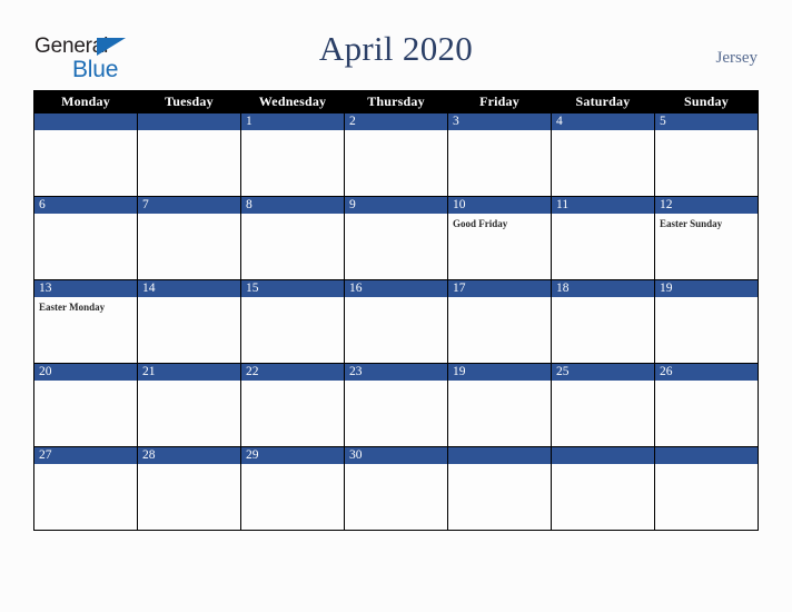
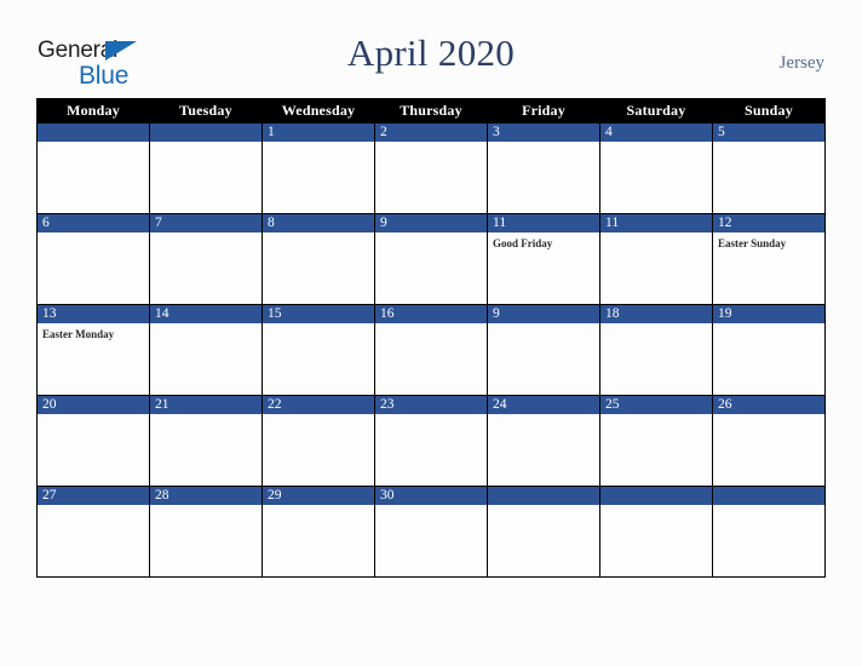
  General
  Blue
  April 2020
  Jersey
  Monday	Tuesday	Wednesday	Thursday	Friday	Saturday	Sunday
  		1	2	3	4	5
- 6	7	8	9	10Good Friday	11	12Easter Sunday
+ 6	7	8	9	11Good Friday	11	12Easter Sunday
- 13Easter Monday	14	15	16	17	18	19
+ 13Easter Monday	14	15	16	9	18	19
- 20	21	22	23	19	25	26
+ 20	21	22	23	24	25	26
  27	28	29	30
